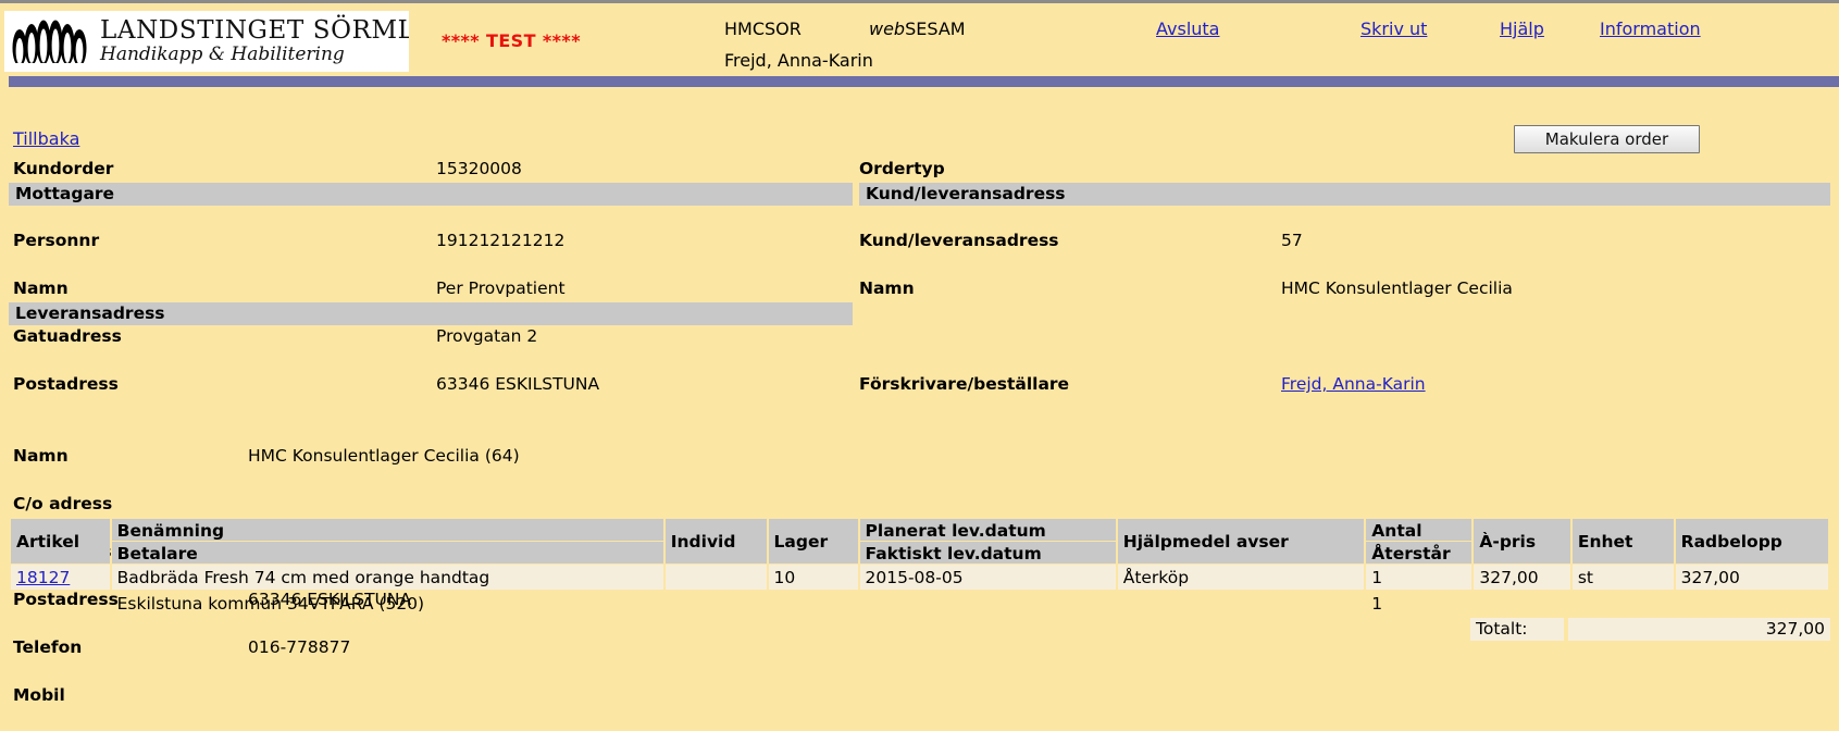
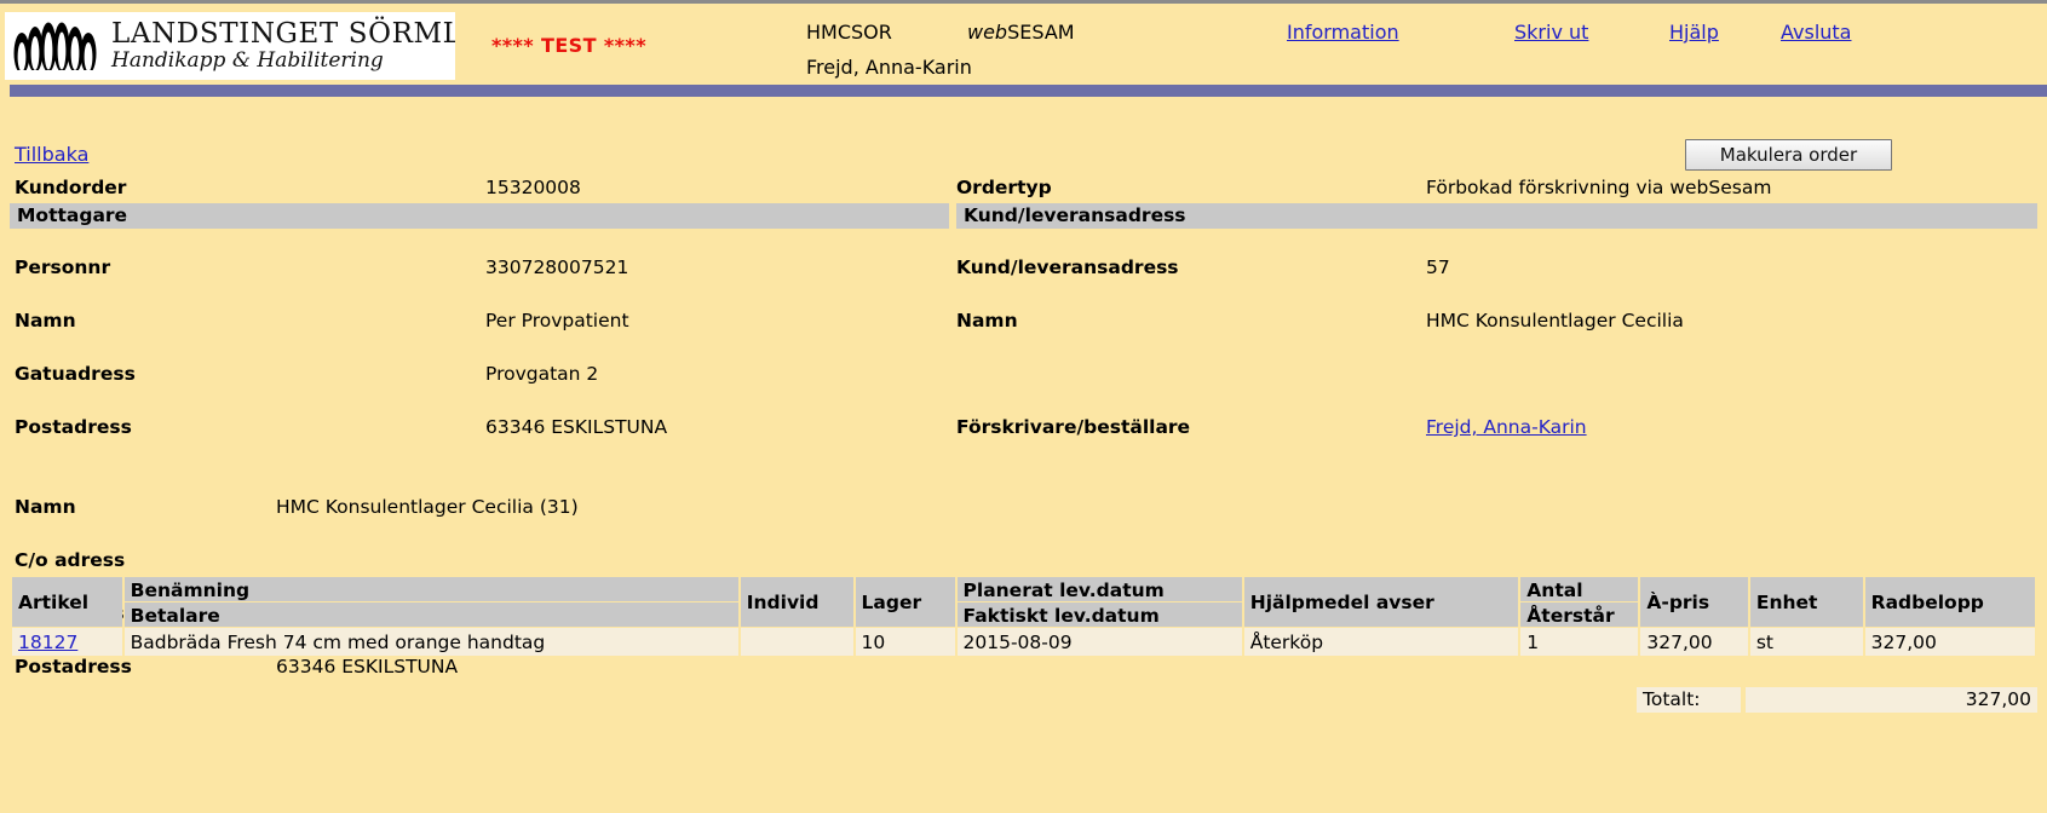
  LANDSTINGET SÖRML
  Handikapp & Habilitering
  **** TEST ****
  HMCSOR
  webSESAM
  Frejd, Anna-Karin
- Avsluta
+ Information
  Skriv ut
  Hjälp
- Information
+ Avsluta
  Tillbaka
  Makulera order
  Kundorder
  15320008
  Ordertyp
+ Förbokad förskrivning via webSesam
  Mottagare
  Kund/leveransadress
  Personnr
- 191212121212
+ 330728007521
  Kund/leveransadress
  57
  Namn
  Per Provpatient
  Namn
  HMC Konsulentlager Cecilia
  Gatuadress
  Provgatan 2
  Postadress
  63346 ESKILSTUNA
  Förskrivare/beställare
  Frejd, Anna-Karin
- Leveransadress
  Namn
- HMC Konsulentlager Cecilia (64)
+ HMC Konsulentlager Cecilia (31)
  C/o adress
  Postadress
  63346 ESKILSTUNA
- Telefon
- 016-778877
- Mobil
  Artikel	Benämning Betalare	Individ	Lager	Planerat lev.datum Faktiskt lev.datum	Hjälpmedel avser	Antal Återstår	À-pris	Enhet	Radbelopp
- 18127	Badbräda Fresh 74 cm med orange handtag		10	2015-08-05	Återköp	1	327,00	st	327,00
+ 18127	Badbräda Fresh 74 cm med orange handtag		10	2015-08-09	Återköp	1	327,00	st	327,00
- 	Eskilstuna kommun 34VTPARA (520)					1
  Totalt:
  327,00
